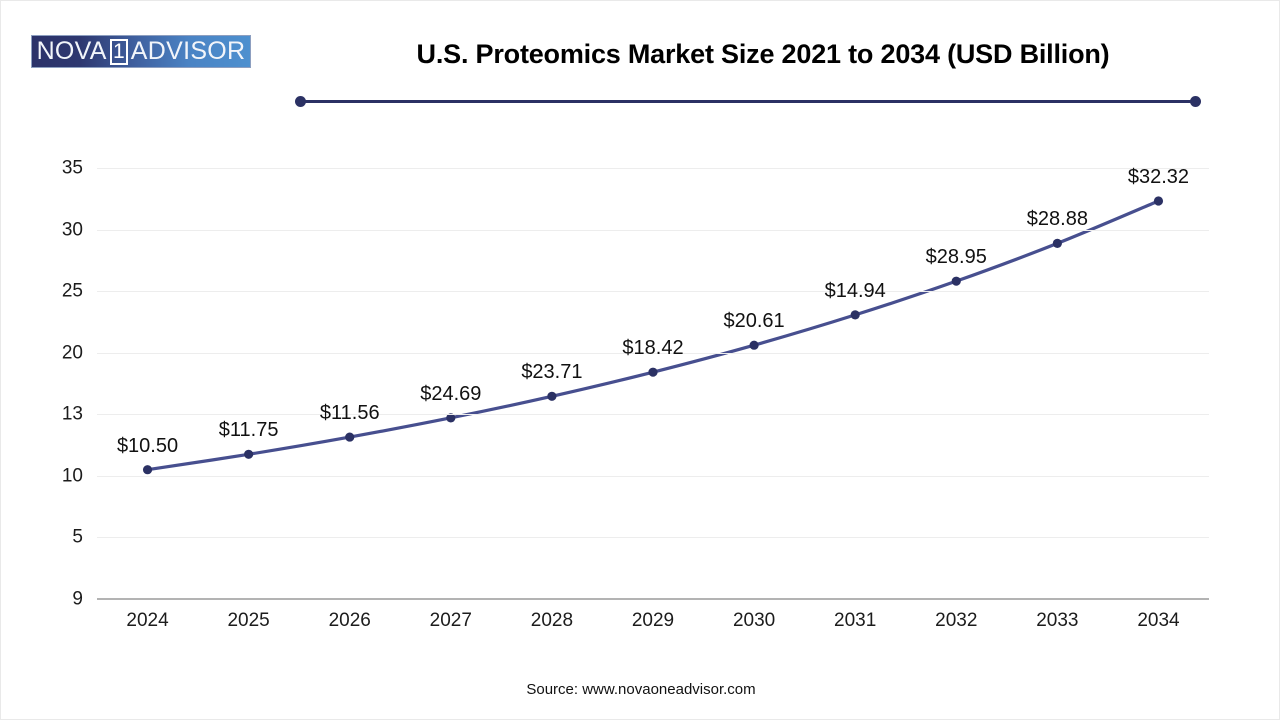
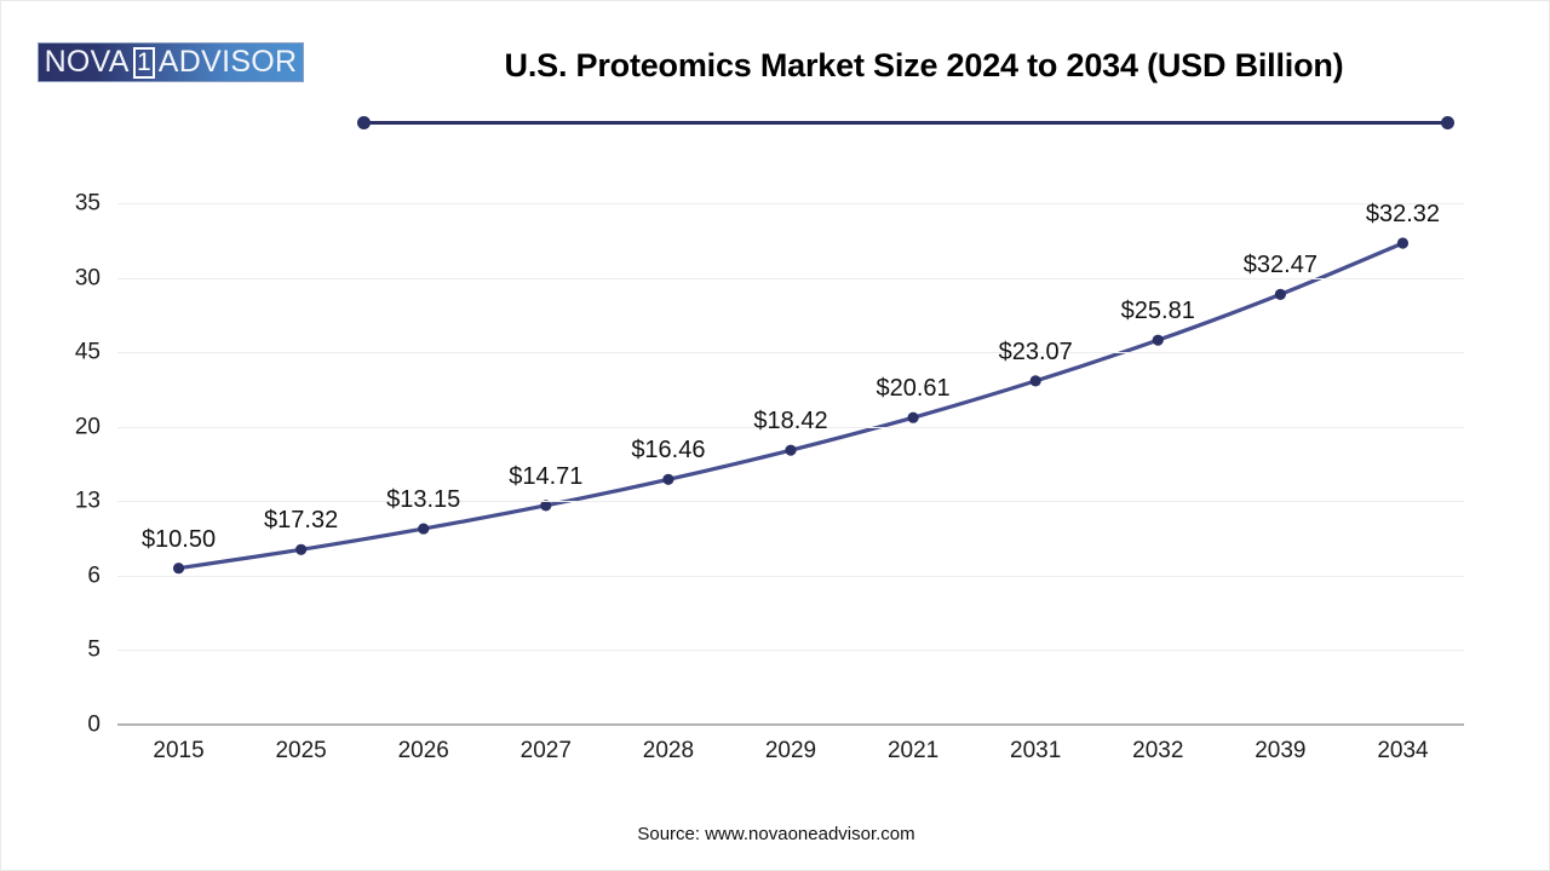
  NOVA
  1
  ADVISOR
- U.S. Proteomics Market Size 2021 to 2034 (USD Billion)
+ U.S. Proteomics Market Size 2024 to 2034 (USD Billion)
- 9
+ 0
  5
- 10
+ 6
  13
  20
- 25
+ 45
  30
  35
  $10.50
- $11.75
+ $17.32
- $11.56
+ $13.15
- $24.69
+ $14.71
- $23.71
+ $16.46
  $18.42
  $20.61
- $14.94
+ $23.07
- $28.95
+ $25.81
- $28.88
+ $32.47
  $32.32
- 2024
+ 2015
  2025
  2026
  2027
  2028
  2029
- 2030
+ 2021
  2031
  2032
- 2033
+ 2039
  2034
  Source: www.novaoneadvisor.com
